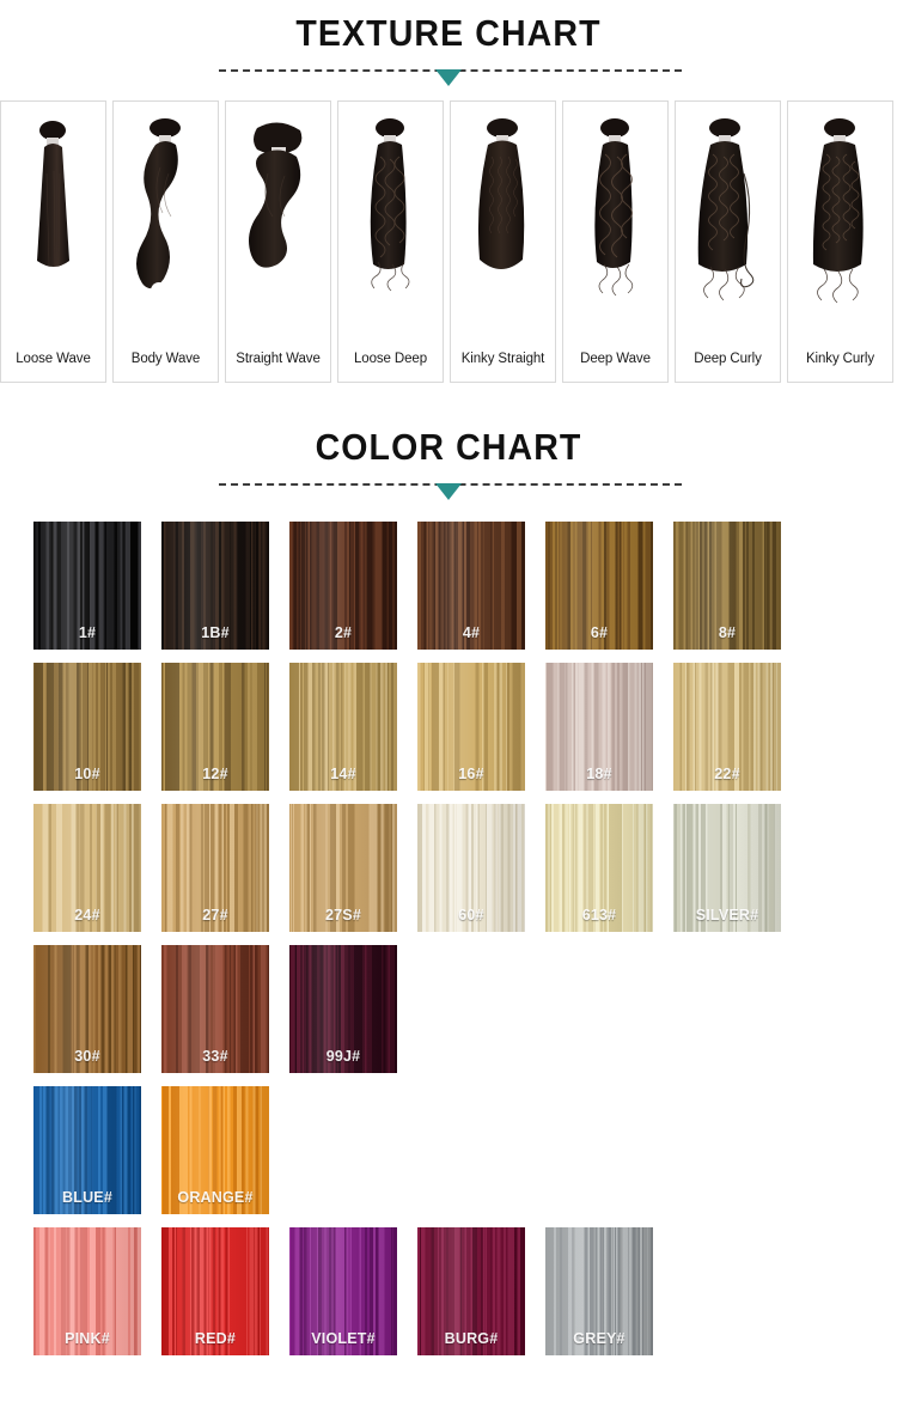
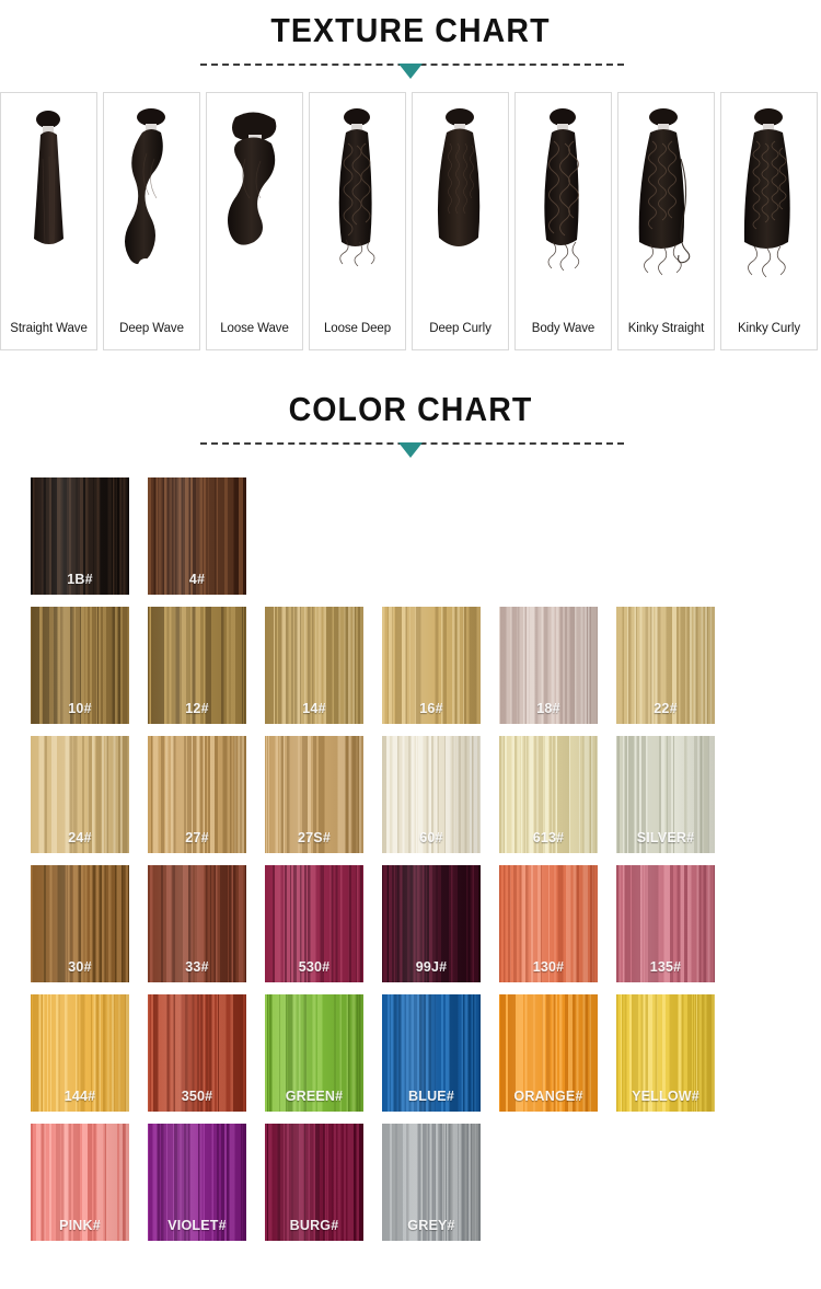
  TEXTURE CHART
- Loose Wave
+ Straight Wave
- Body Wave
+ Deep Wave
- Straight Wave
+ Loose Wave
  Loose Deep
- Kinky Straight
+ Deep Curly
- Deep Wave
+ Body Wave
- Deep Curly
+ Kinky Straight
  Kinky Curly
  COLOR CHART
- 1#
  1B#
- 2#
  4#
- 6#
- 8#
  10#
  12#
  14#
  16#
  18#
  22#
  24#
  27#
  27S#
  60#
  613#
  SILVER#
  30#
  33#
+ 530#
  99J#
+ 130#
+ 135#
+ 144#
+ 350#
+ GREEN#
  BLUE#
  ORANGE#
+ YELLOW#
  PINK#
- RED#
  VIOLET#
  BURG#
  GREY#
